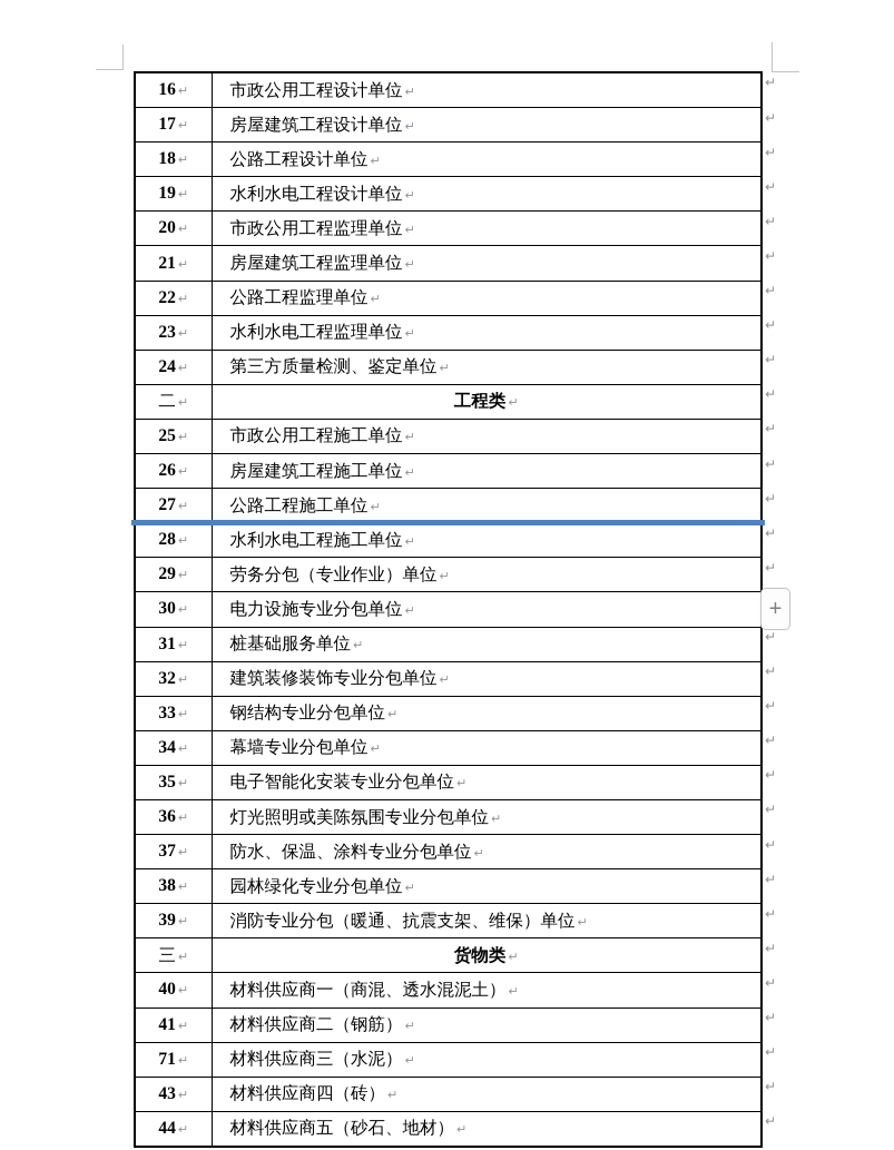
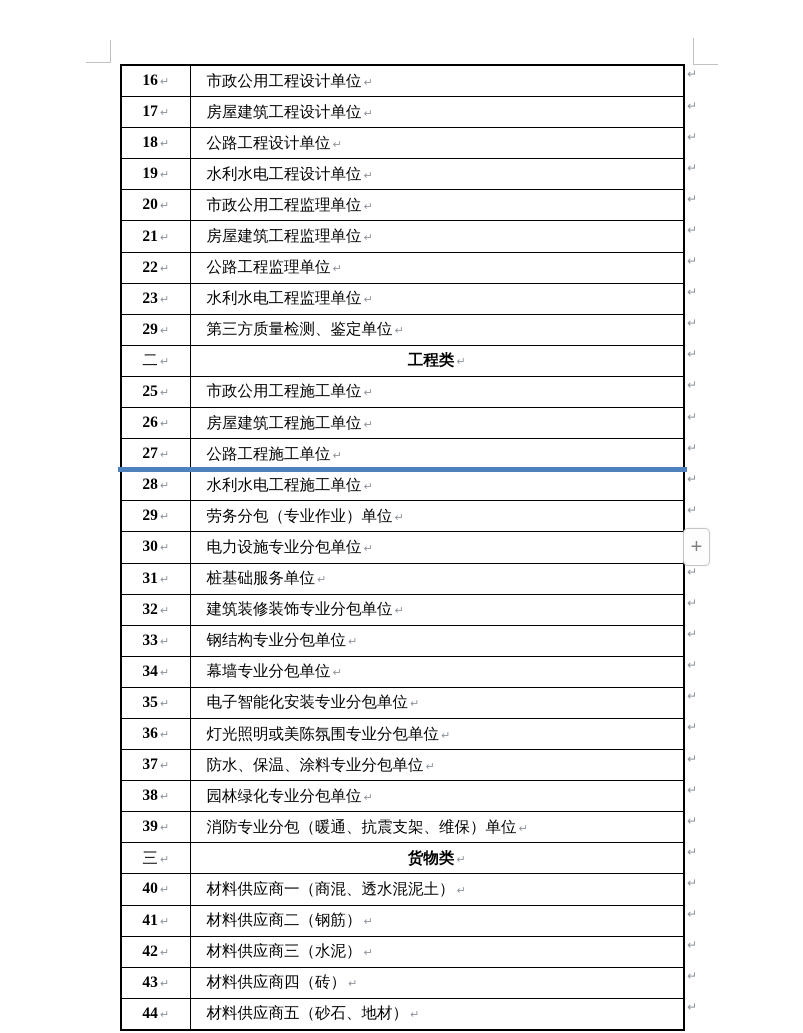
  16 ↵	市政公用工程设计单位 ↵
  17 ↵	房屋建筑工程设计单位 ↵
  18 ↵	公路工程设计单位 ↵
  19 ↵	水利水电工程设计单位 ↵
  20 ↵	市政公用工程监理单位 ↵
  21 ↵	房屋建筑工程监理单位 ↵
  22 ↵	公路工程监理单位 ↵
  23 ↵	水利水电工程监理单位 ↵
- 24 ↵	第三方质量检测、鉴定单位 ↵
+ 29 ↵	第三方质量检测、鉴定单位 ↵
  二 ↵	工程类 ↵
  25 ↵	市政公用工程施工单位 ↵
  26 ↵	房屋建筑工程施工单位 ↵
  27 ↵	公路工程施工单位 ↵
  28 ↵	水利水电工程施工单位 ↵
  29 ↵	劳务分包（专业作业）单位 ↵
  30 ↵	电力设施专业分包单位 ↵
  31 ↵	桩基础服务单位 ↵
  32 ↵	建筑装修装饰专业分包单位 ↵
  33 ↵	钢结构专业分包单位 ↵
  34 ↵	幕墙专业分包单位 ↵
  35 ↵	电子智能化安装专业分包单位 ↵
  36 ↵	灯光照明或美陈氛围专业分包单位 ↵
  37 ↵	防水、保温、涂料专业分包单位 ↵
  38 ↵	园林绿化专业分包单位 ↵
  39 ↵	消防专业分包（暖通、抗震支架、维保）单位 ↵
  三 ↵	货物类 ↵
  40 ↵	材料供应商一（商混、透水混泥土） ↵
  41 ↵	材料供应商二（钢筋） ↵
- 71 ↵	材料供应商三（水泥） ↵
+ 42 ↵	材料供应商三（水泥） ↵
  43 ↵	材料供应商四（砖） ↵
  44 ↵	材料供应商五（砂石、地材） ↵
  ↵
  ↵
  ↵
  ↵
  ↵
  ↵
  ↵
  ↵
  ↵
  ↵
  ↵
  ↵
  ↵
  ↵
  ↵
  ↵
  ↵
  ↵
  ↵
  ↵
  ↵
  ↵
  ↵
  ↵
  ↵
  ↵
  ↵
  ↵
  ↵
  ↵
  +
